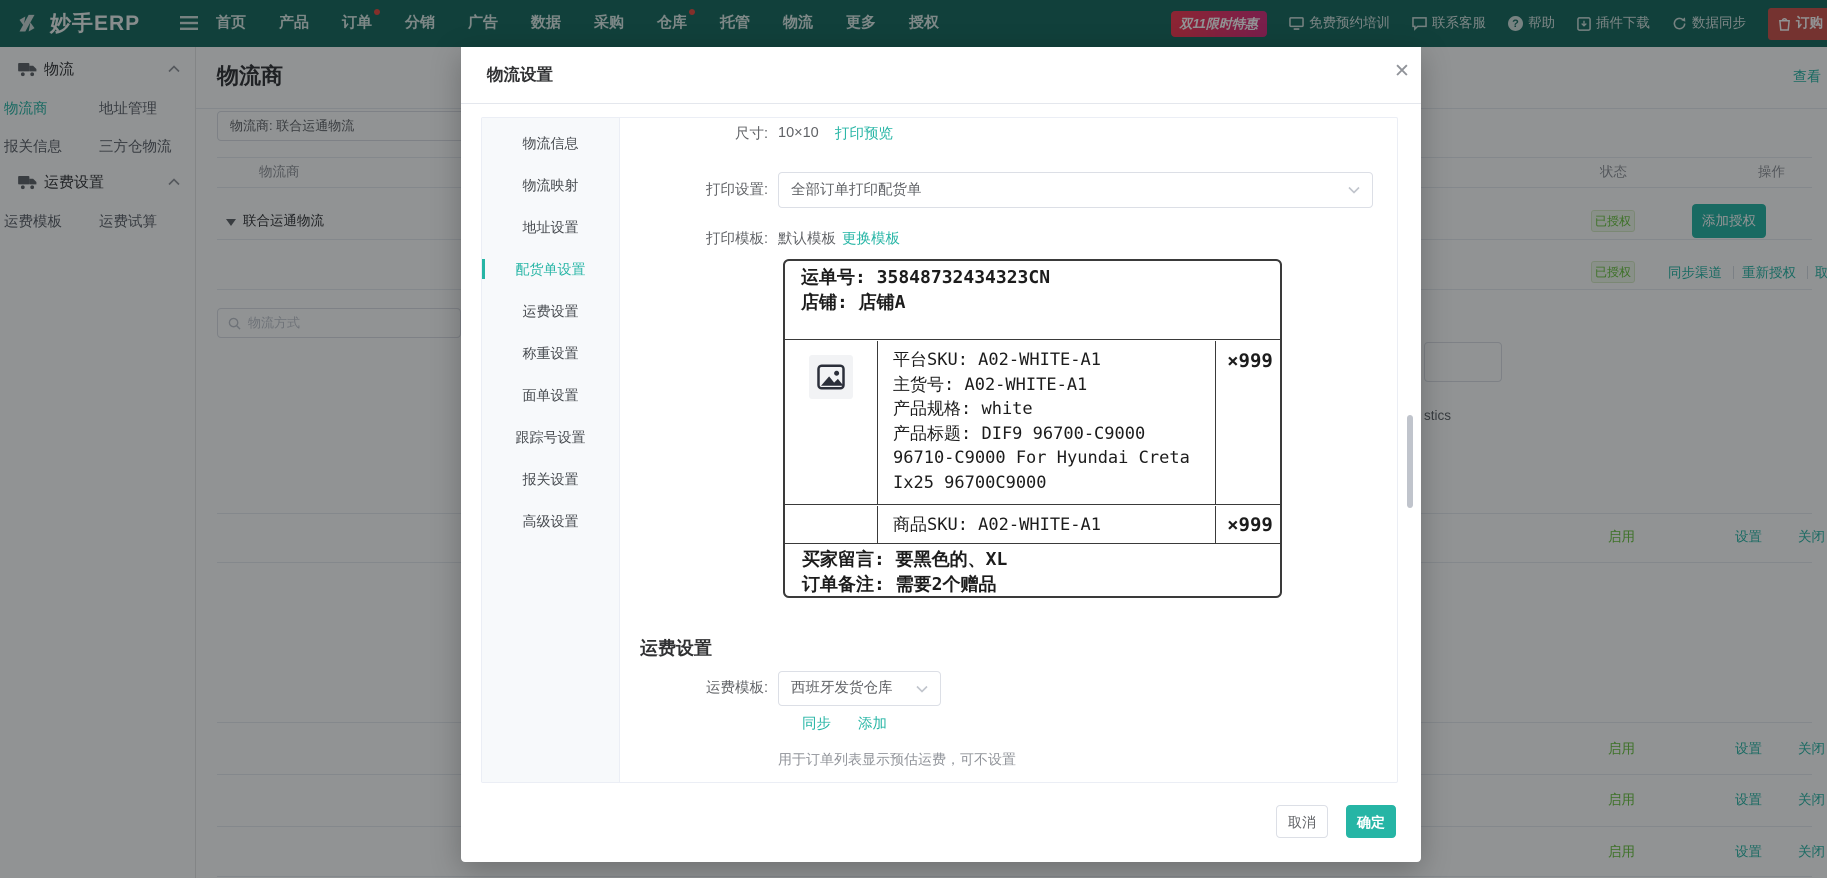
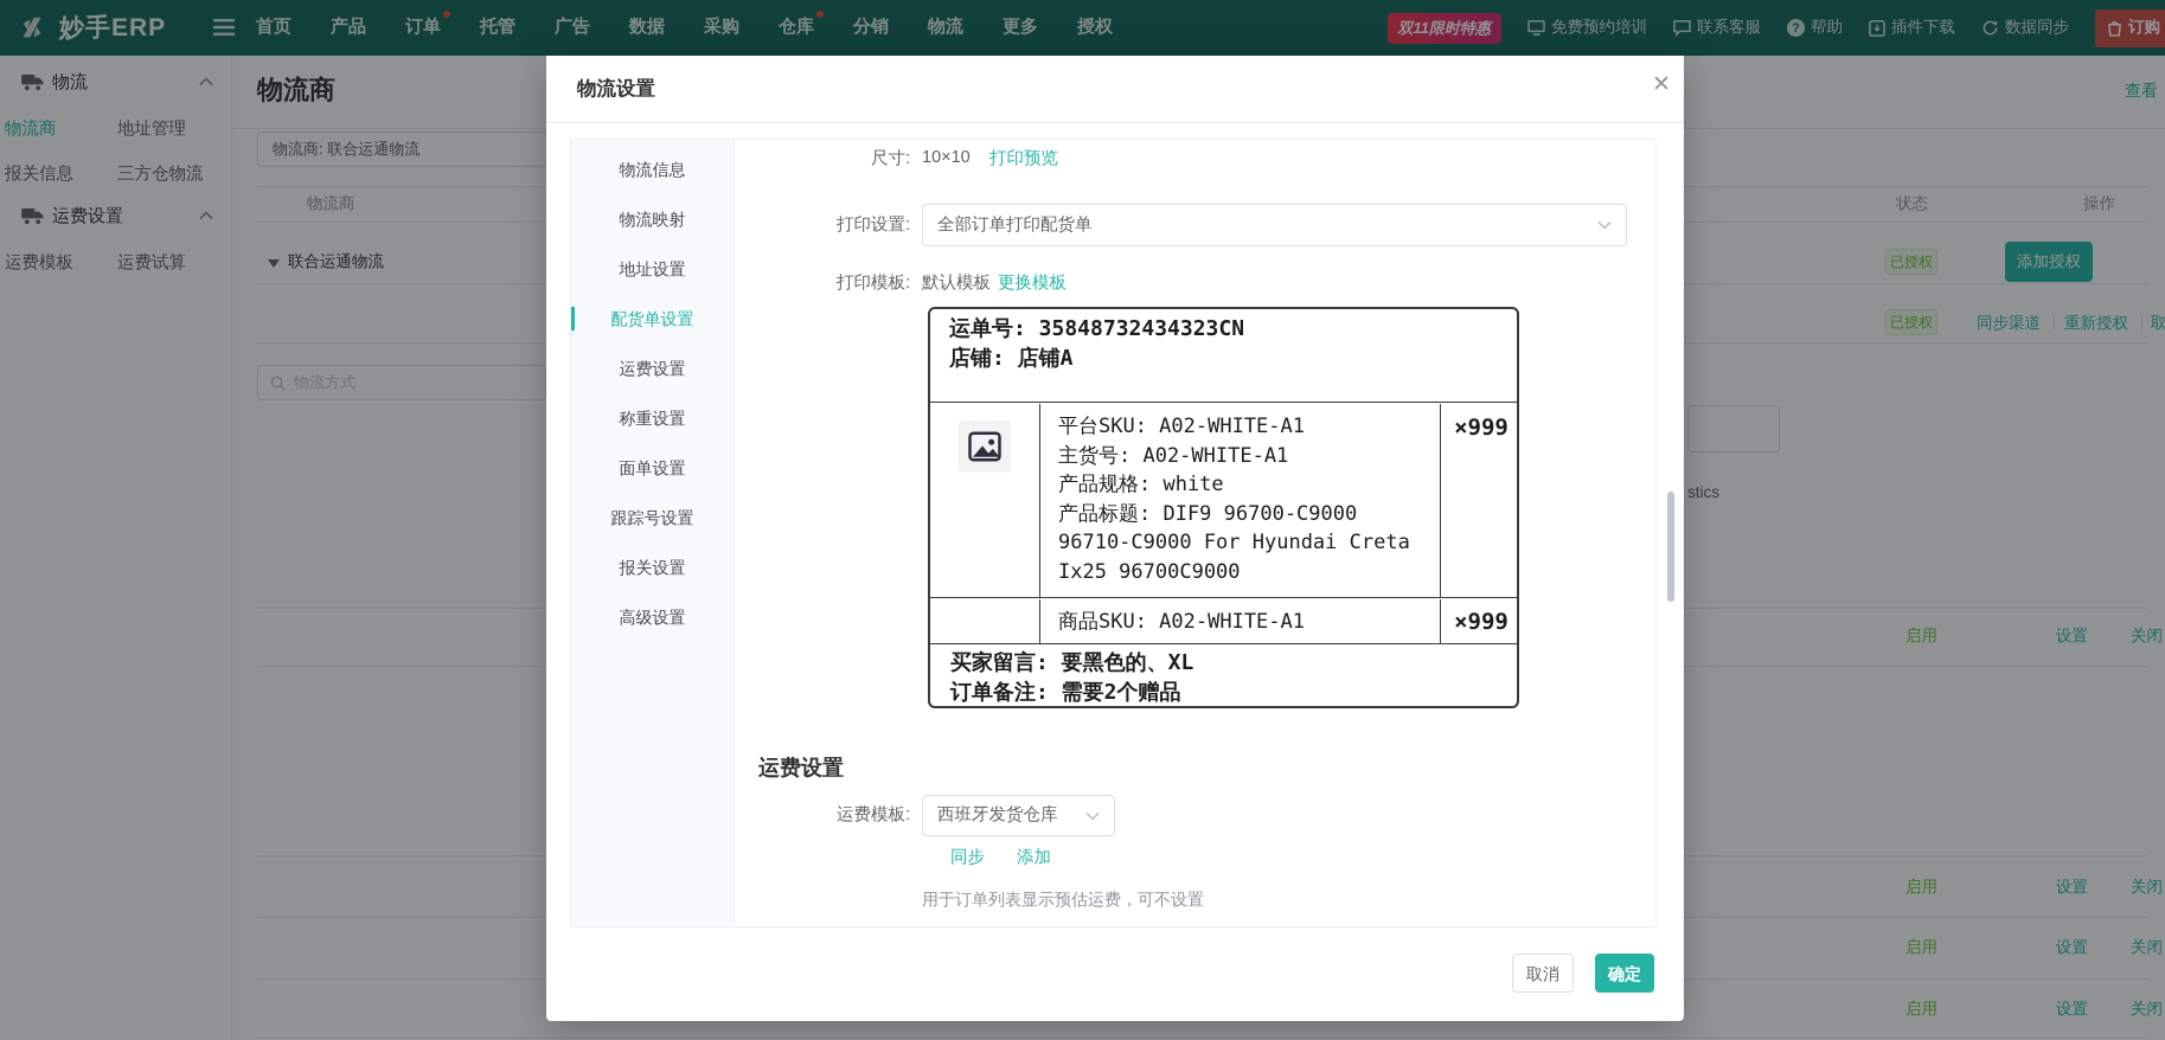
  妙手ERP
  首页
  产品
  订单
- 分销
+ 托管
  广告
  数据
  采购
  仓库
- 托管
+ 分销
  物流
  更多
  授权
  双11限时特惠
  免费预约培训
  联系客服
  ?
  帮助
  插件下载
  数据同步
  订购
  物流
  物流商
  地址管理
  报关信息
  三方仓物流
  运费设置
  运费模板
  运费试算
  物流商
  查看
  物流商: 联合运通物流
  物流商
  状态
  操作
  联合运通物流
  已授权
  添加授权
  已授权
  同步渠道
  重新授权
  物流方式
  stics
  启用
  设置
  关闭
  启用
  设置
  关闭
  启用
  设置
  关闭
  启用
  设置
  关闭
  物流设置
  ✕
  物流信息
  物流映射
  地址设置
  配货单设置
  运费设置
  称重设置
  面单设置
  跟踪号设置
  报关设置
  高级设置
  尺寸:
  10×10
  打印预览
  打印设置:
  全部订单打印配货单
  打印模板:
  默认模板
  更换模板
  运单号: 35848732434323CN
  店铺: 店铺A
  平台SKU: A02-WHITE-A1
  主货号: A02-WHITE-A1
  产品规格: white
  产品标题: DIF9 96700-C9000
  96710-C9000 For Hyundai Creta
  Ix25 96700C9000
  ×999
  商品SKU: A02-WHITE-A1
  ×999
  买家留言: 要黑色的、XL
  订单备注: 需要2个赠品
  运费设置
  运费模板:
  西班牙发货仓库
  同步
  添加
  用于订单列表显示预估运费，可不设置
  取消
  确定
